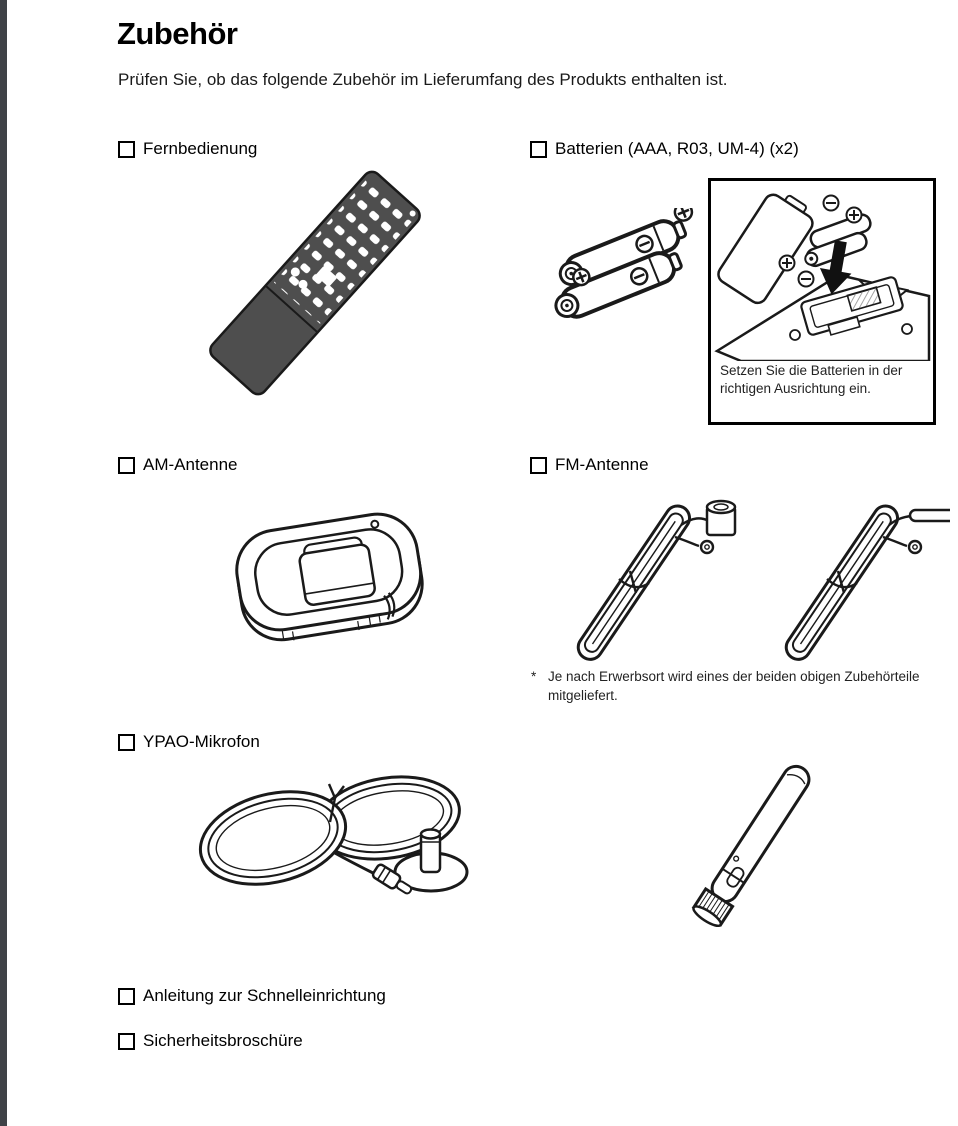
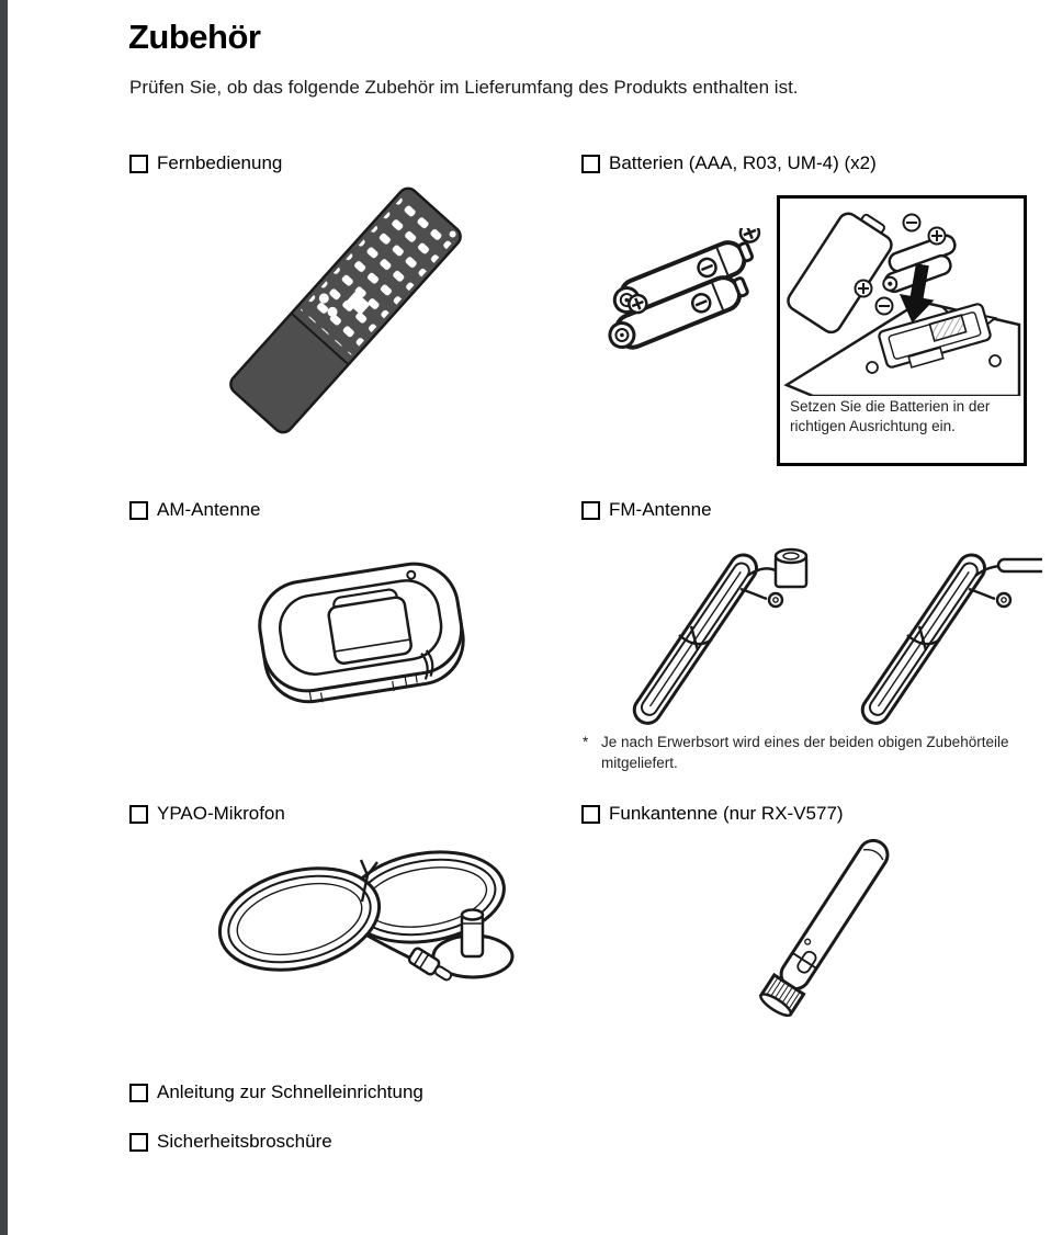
  Zubehör
  Prüfen Sie, ob das folgende Zubehör im Lieferumfang des Produkts enthalten ist.
  Fernbedienung
  Batterien (AAA, R03, UM-4) (x2)
  AM-Antenne
  FM-Antenne
  YPAO-Mikrofon
+ Funkantenne (nur RX-V577)
  Anleitung zur Schnelleinrichtung
  Sicherheitsbroschüre
  Setzen Sie die Batterien in der richtigen Ausrichtung ein.
  *
  Je nach Erwerbsort wird eines der beiden obigen Zubehörteile mitgeliefert.
